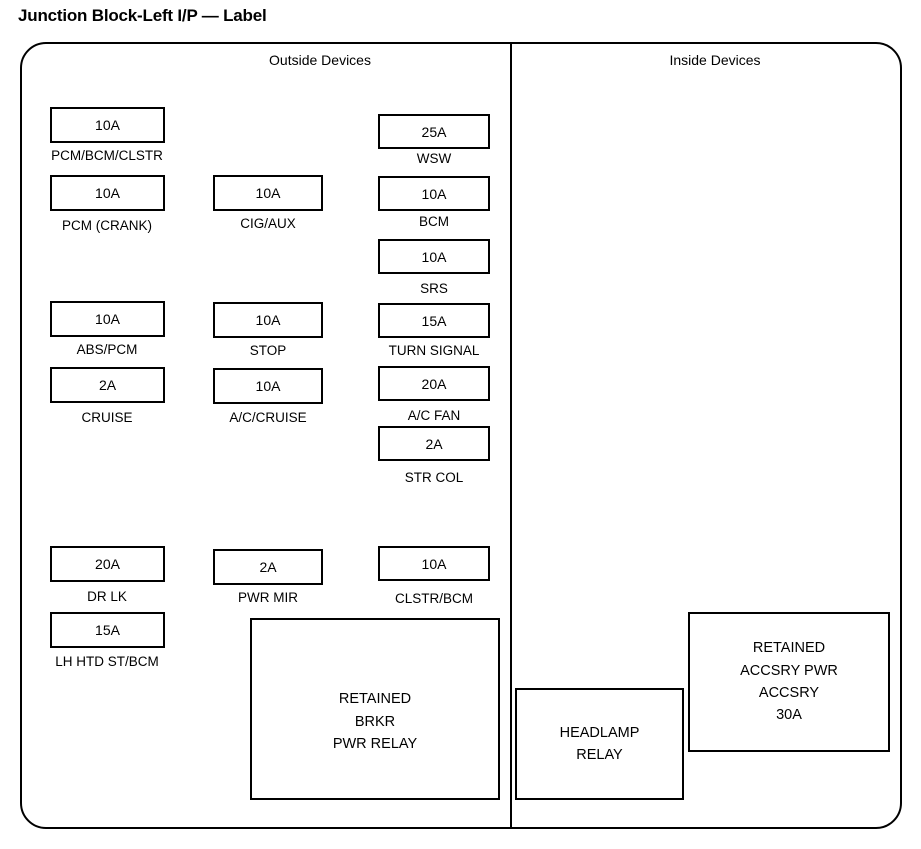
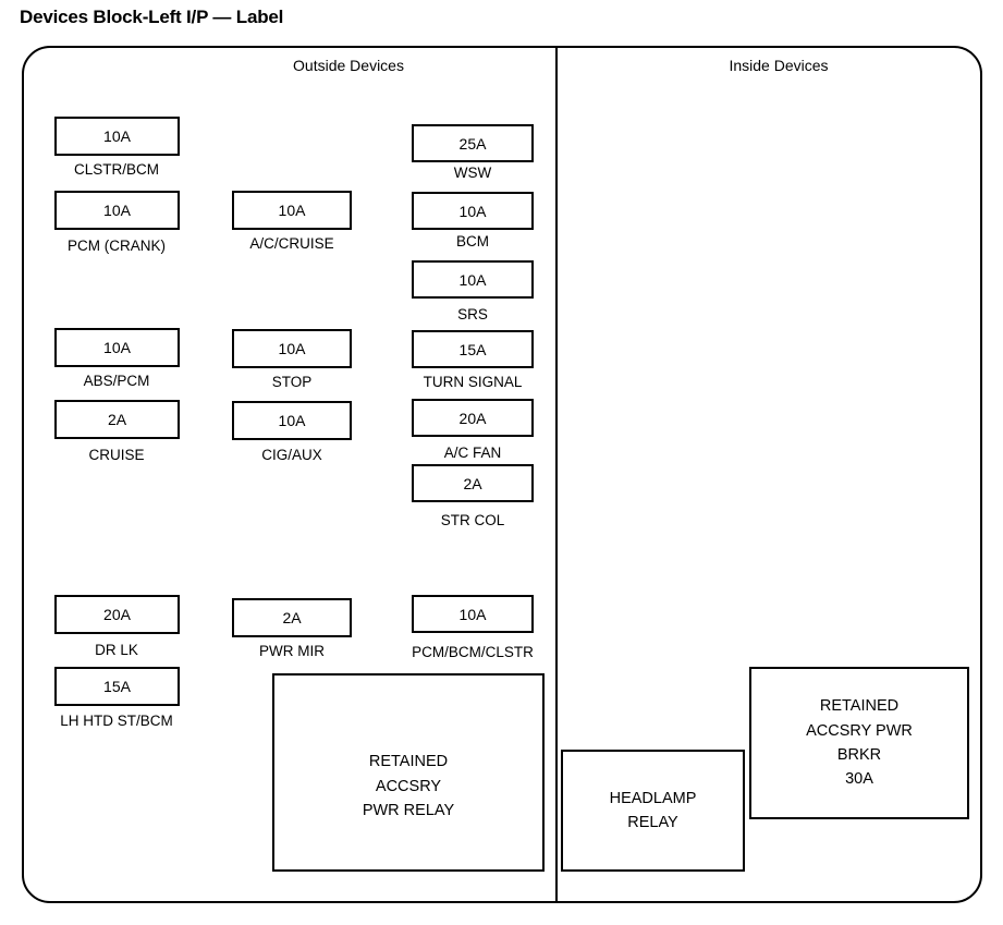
- Junction Block-Left I/P — Label
+ Devices Block-Left I/P — Label
  Outside Devices
  Inside Devices
  10A
- PCM/BCM/CLSTR
+ CLSTR/BCM
  10A
  PCM (CRANK)
  10A
  ABS/PCM
  2A
  CRUISE
  20A
  DR LK
  15A
  LH HTD ST/BCM
  10A
- CIG/AUX
+ A/C/CRUISE
  10A
  STOP
  10A
- A/C/CRUISE
+ CIG/AUX
  2A
  PWR MIR
  25A
  WSW
  10A
  BCM
  10A
  SRS
  15A
  TURN SIGNAL
  20A
  A/C FAN
  2A
  STR COL
  10A
- CLSTR/BCM
+ PCM/BCM/CLSTR
  RETAINED
- BRKR
+ ACCSRY
  PWR RELAY
  HEADLAMP
  RELAY
  RETAINED
  ACCSRY PWR
- ACCSRY
+ BRKR
  30A
